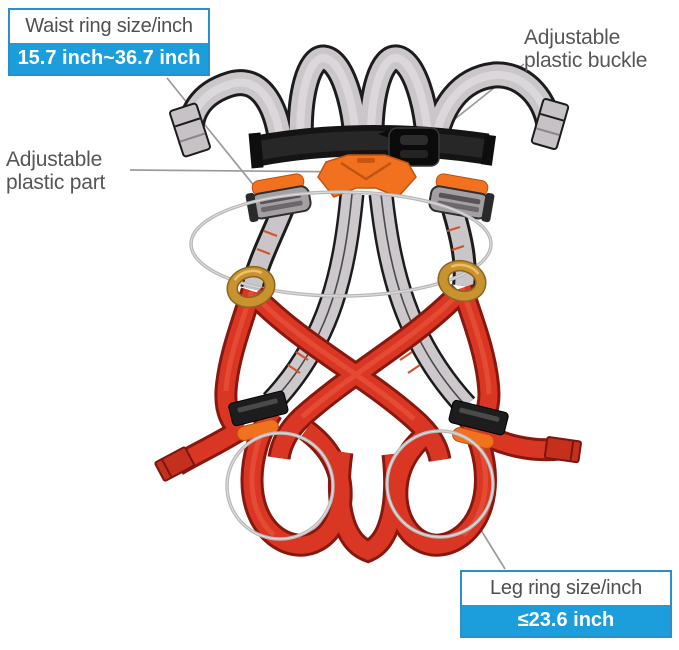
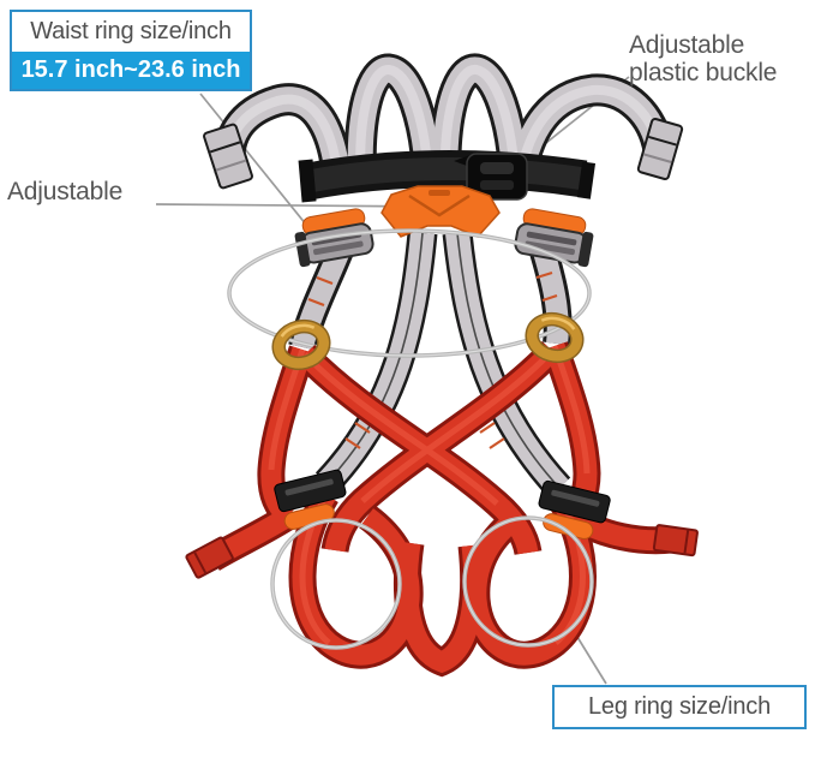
  Waist ring size/inch
- 15.7 inch~36.7 inch
+ 15.7 inch~23.6 inch
  Leg ring size/inch
- ≤23.6 inch
  Adjustable
  plastic buckle
  Adjustable
- plastic part
